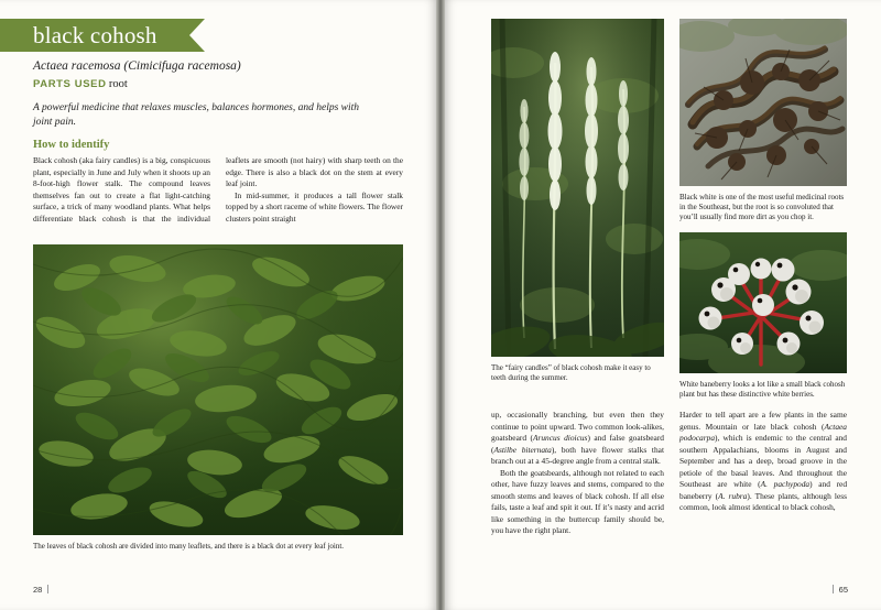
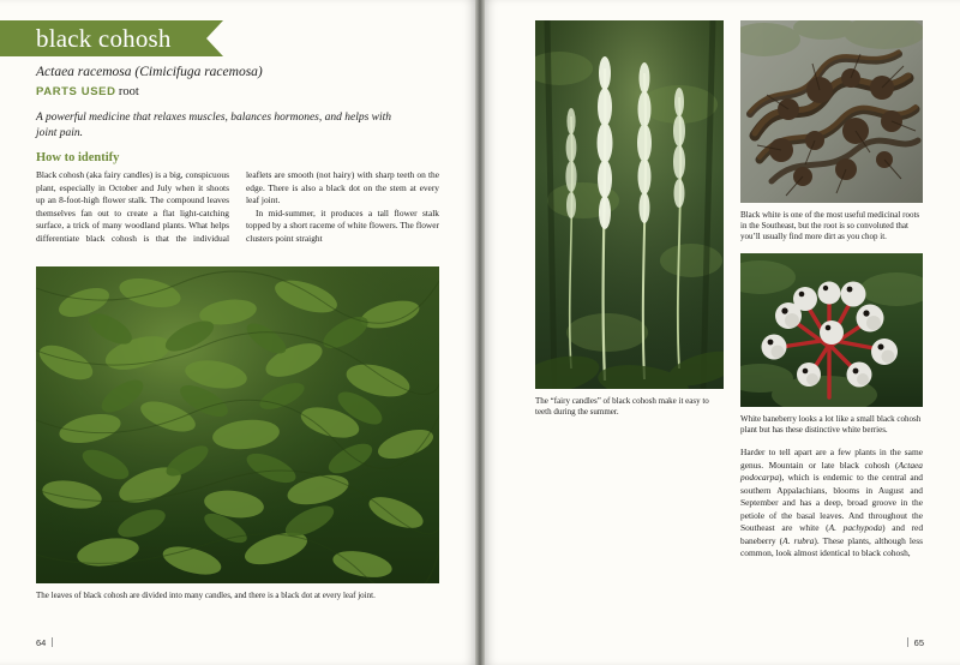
  black cohosh
  Actaea racemosa (Cimicifuga racemosa)
  PARTS USED root
  A powerful medicine that relaxes muscles, balances hormones, and helps with joint pain.
  How to identify
- Black cohosh (aka fairy candles) is a big, conspicuous plant, especially in June and July when it shoots up an 8-foot-high flower stalk. The compound leaves themselves fan out to create a flat light-catching surface, a trick of many woodland plants. What helps differentiate black cohosh is that the individual leaflets are smooth (not hairy) with sharp teeth on the edge. There is also a black dot on the stem at every leaf joint.
+ Black cohosh (aka fairy candles) is a big, conspicuous plant, especially in October and July when it shoots up an 8-foot-high flower stalk. The compound leaves themselves fan out to create a flat light-catching surface, a trick of many woodland plants. What helps differentiate black cohosh is that the individual leaflets are smooth (not hairy) with sharp teeth on the edge. There is also a black dot on the stem at every leaf joint.
  In mid-summer, it produces a tall flower stalk topped by a short raceme of white flowers. The flower clusters point straight
- The leaves of black cohosh are divided into many leaflets, and there is a black dot at every leaf joint.
+ The leaves of black cohosh are divided into many candles, and there is a black dot at every leaf joint.
- 28
+ 64
  The “fairy candles” of black cohosh make it easy to teeth during the summer.
  Black white is one of the most useful medicinal roots in the Southeast, but the root is so convoluted that you’ll usually find more dirt as you chop it.
  White baneberry looks a lot like a small black cohosh plant but has these distinctive white berries.
- up, occasionally branching, but even then they continue to point upward. Two common look-alikes, goatsbeard (Aruncus dioicus) and false goatsbeard (Astilbe biternata), both have flower stalks that branch out at a 45-degree angle from a central stalk.
- Both the goatsbeards, although not related to each other, have fuzzy leaves and stems, compared to the smooth stems and leaves of black cohosh. If all else fails, taste a leaf and spit it out. If it’s nasty and acrid like something in the buttercup family should be, you have the right plant.
  Harder to tell apart are a few plants in the same genus. Mountain or late black cohosh (Actaea podocarpa), which is endemic to the central and southern Appalachians, blooms in August and September and has a deep, broad groove in the petiole of the basal leaves. And throughout the Southeast are white (A. pachypoda) and red baneberry (A. rubra). These plants, although less common, look almost identical to black cohosh,
  65
